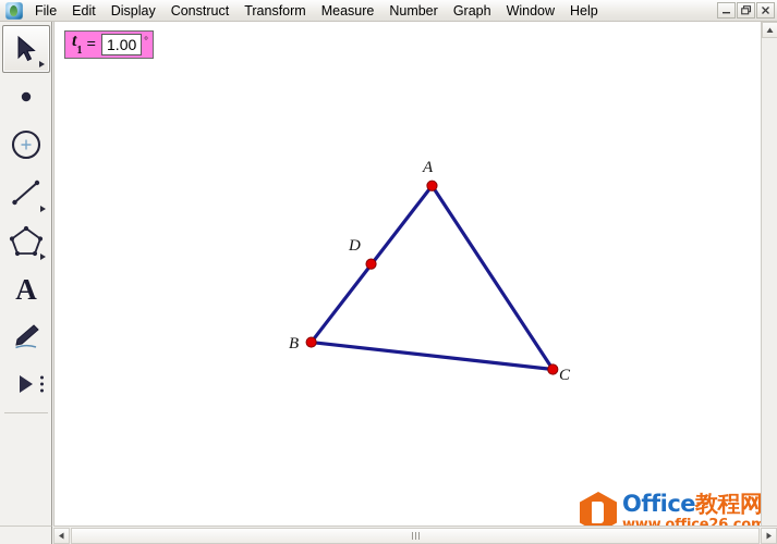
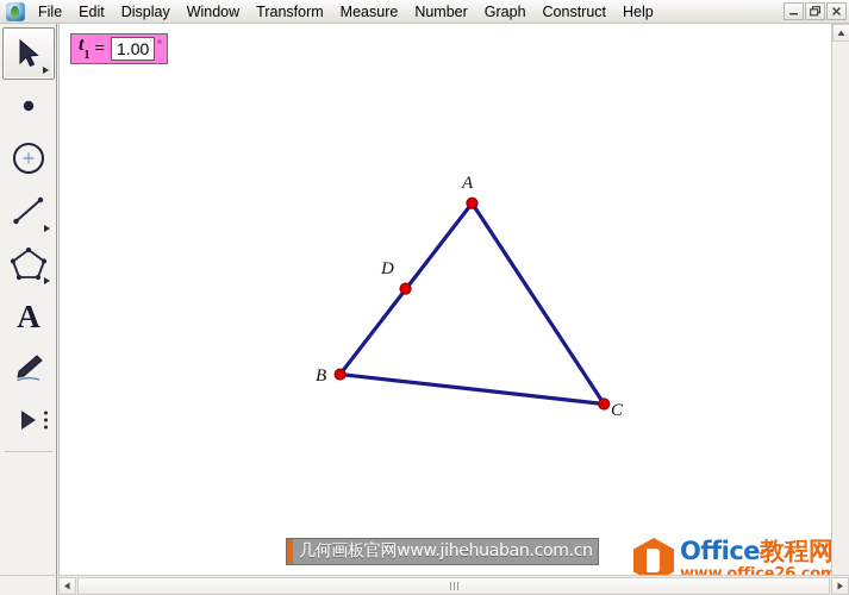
  File
  Edit
  Display
- Construct
+ Window
  Transform
  Measure
  Number
  Graph
- Window
+ Construct
  Help
  A
  t1
  =
  1.00
  °
  A
  B
  C
  D
+ 几何画板官网www.jihehuaban.com.cn
  Office教程网
